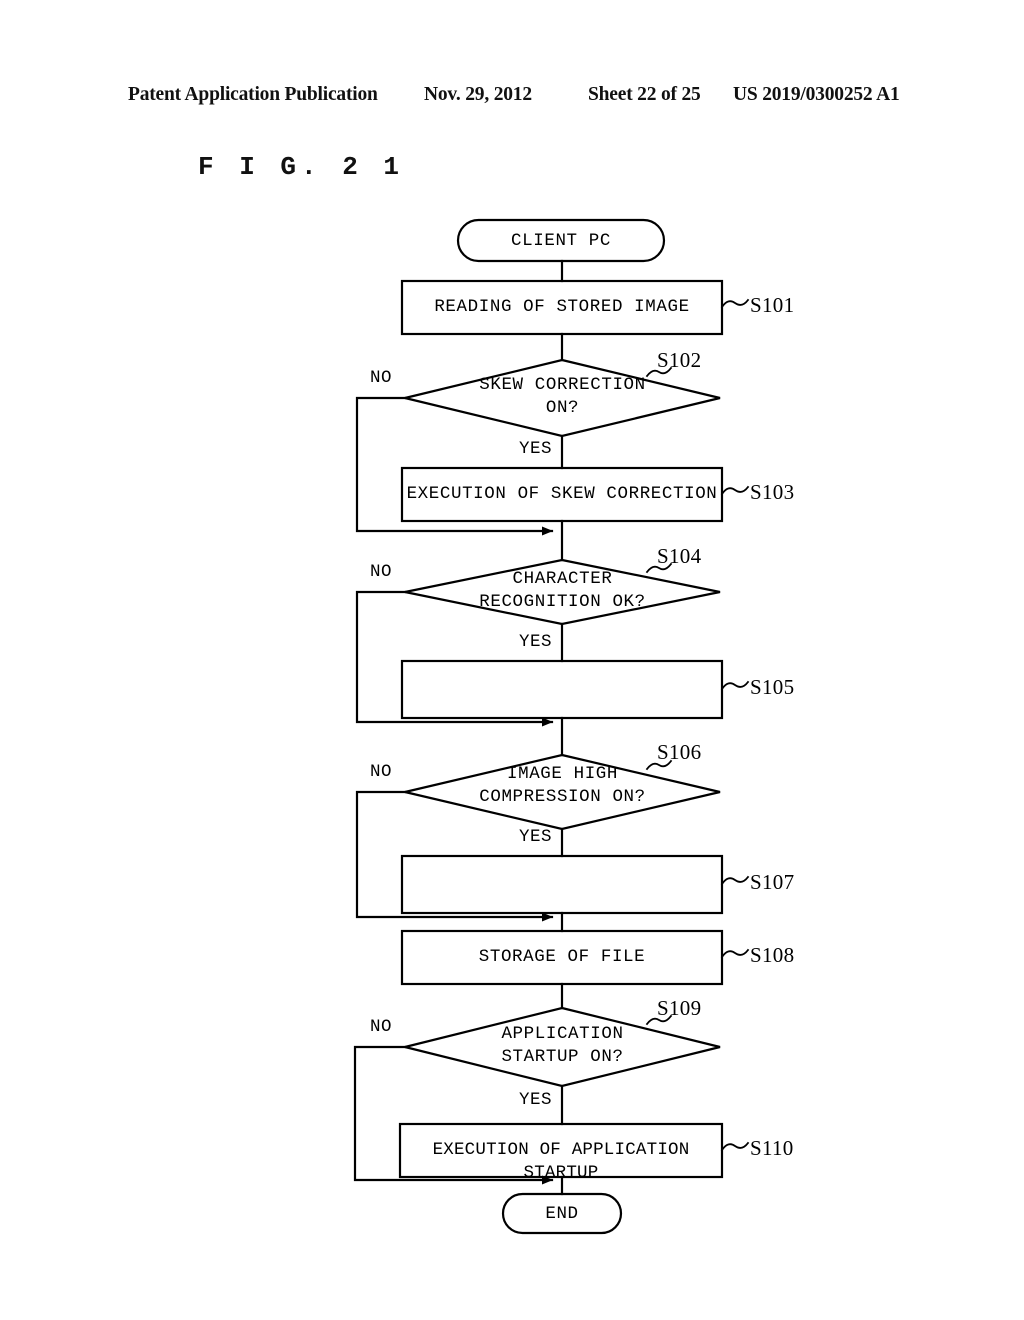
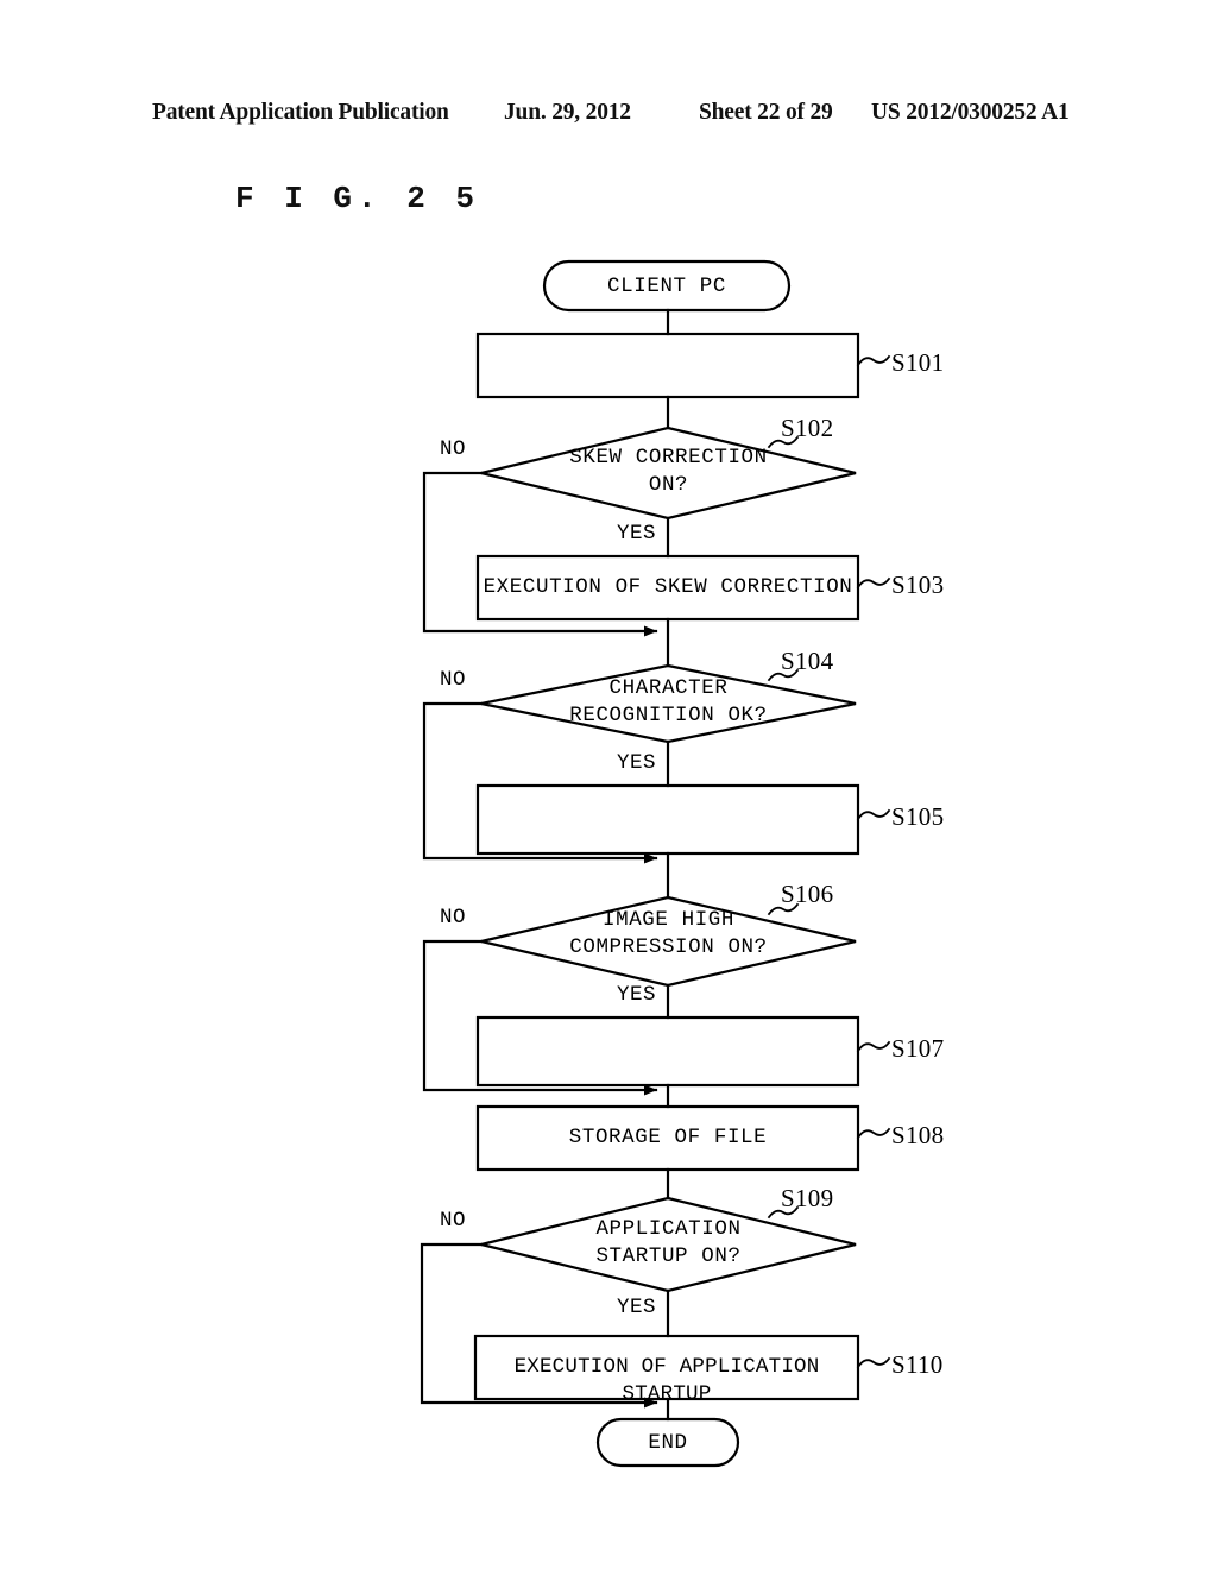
  Patent Application Publication
- Nov. 29, 2012
+ Jun. 29, 2012
- Sheet 22 of 25
+ Sheet 22 of 29
- US 2019/0300252 A1
+ US 2012/0300252 A1
- F I G. 2 1
+ F I G. 2 5
  CLIENT PC
- READING OF STORED IMAGE
  SKEW CORRECTION
  ON?
  EXECUTION OF SKEW CORRECTION
  CHARACTER
  RECOGNITION OK?
  IMAGE HIGH
  COMPRESSION ON?
  STORAGE OF FILE
  APPLICATION
  STARTUP ON?
  EXECUTION OF APPLICATION STARTUP
  END
  S101
  S102
  S103
  S104
  S105
  S106
  S107
  S108
  S109
  S110
  NO
  YES
  NO
  YES
  NO
  YES
  NO
  YES
